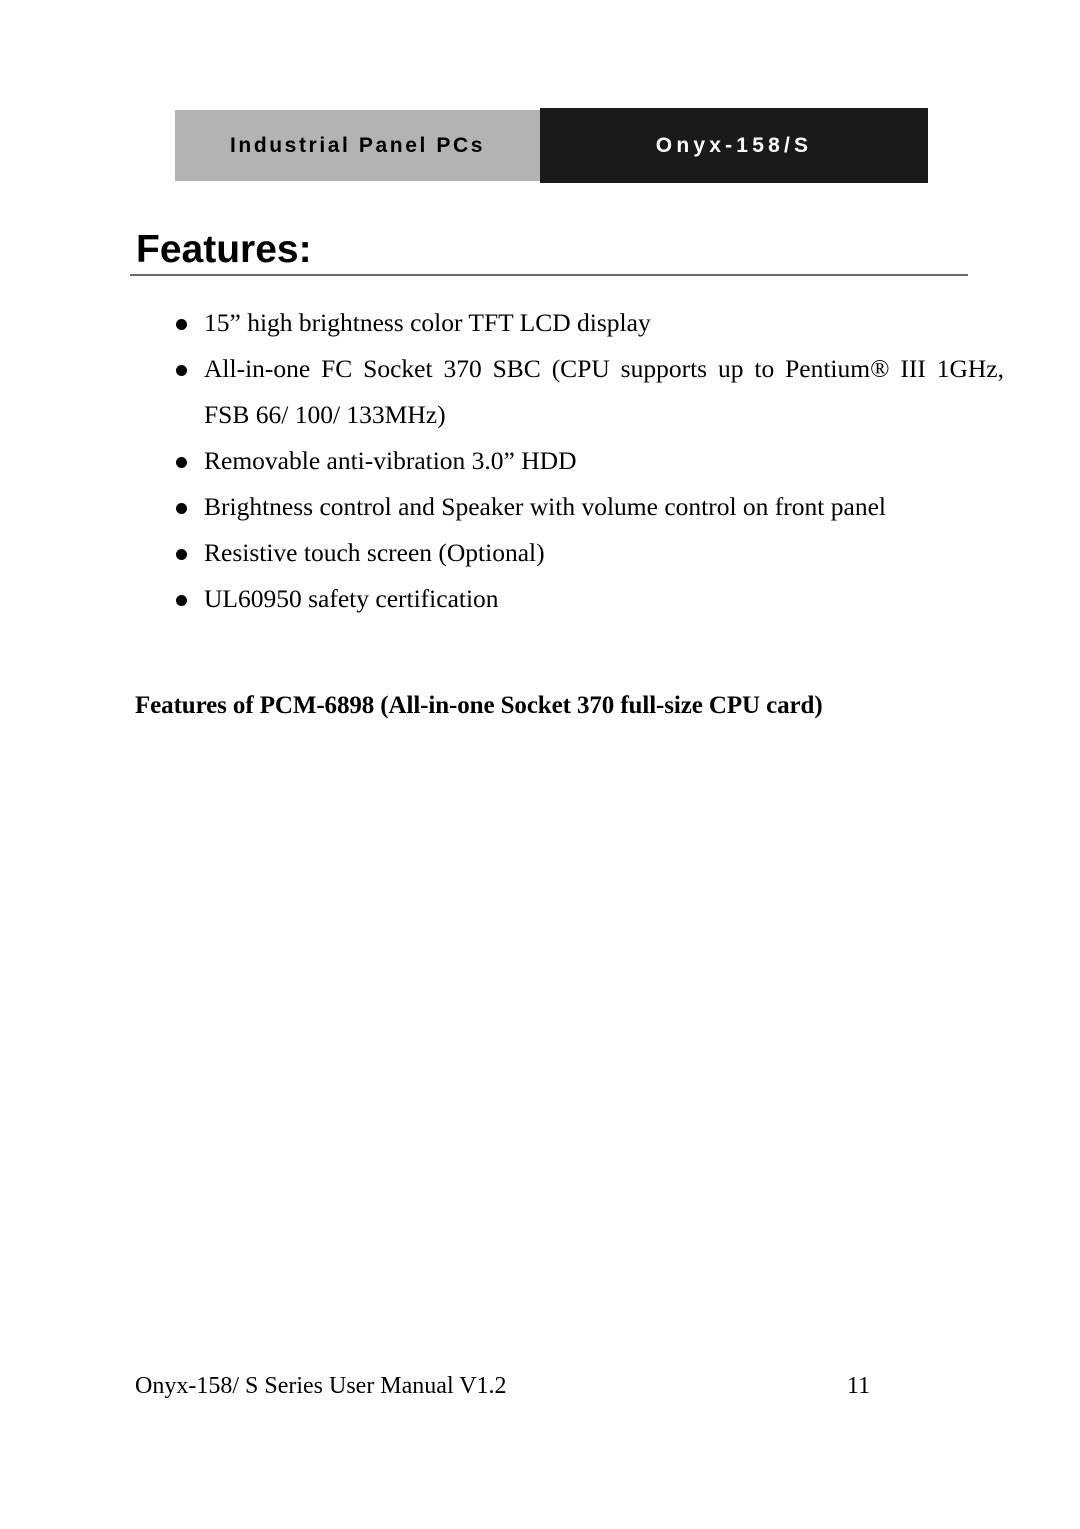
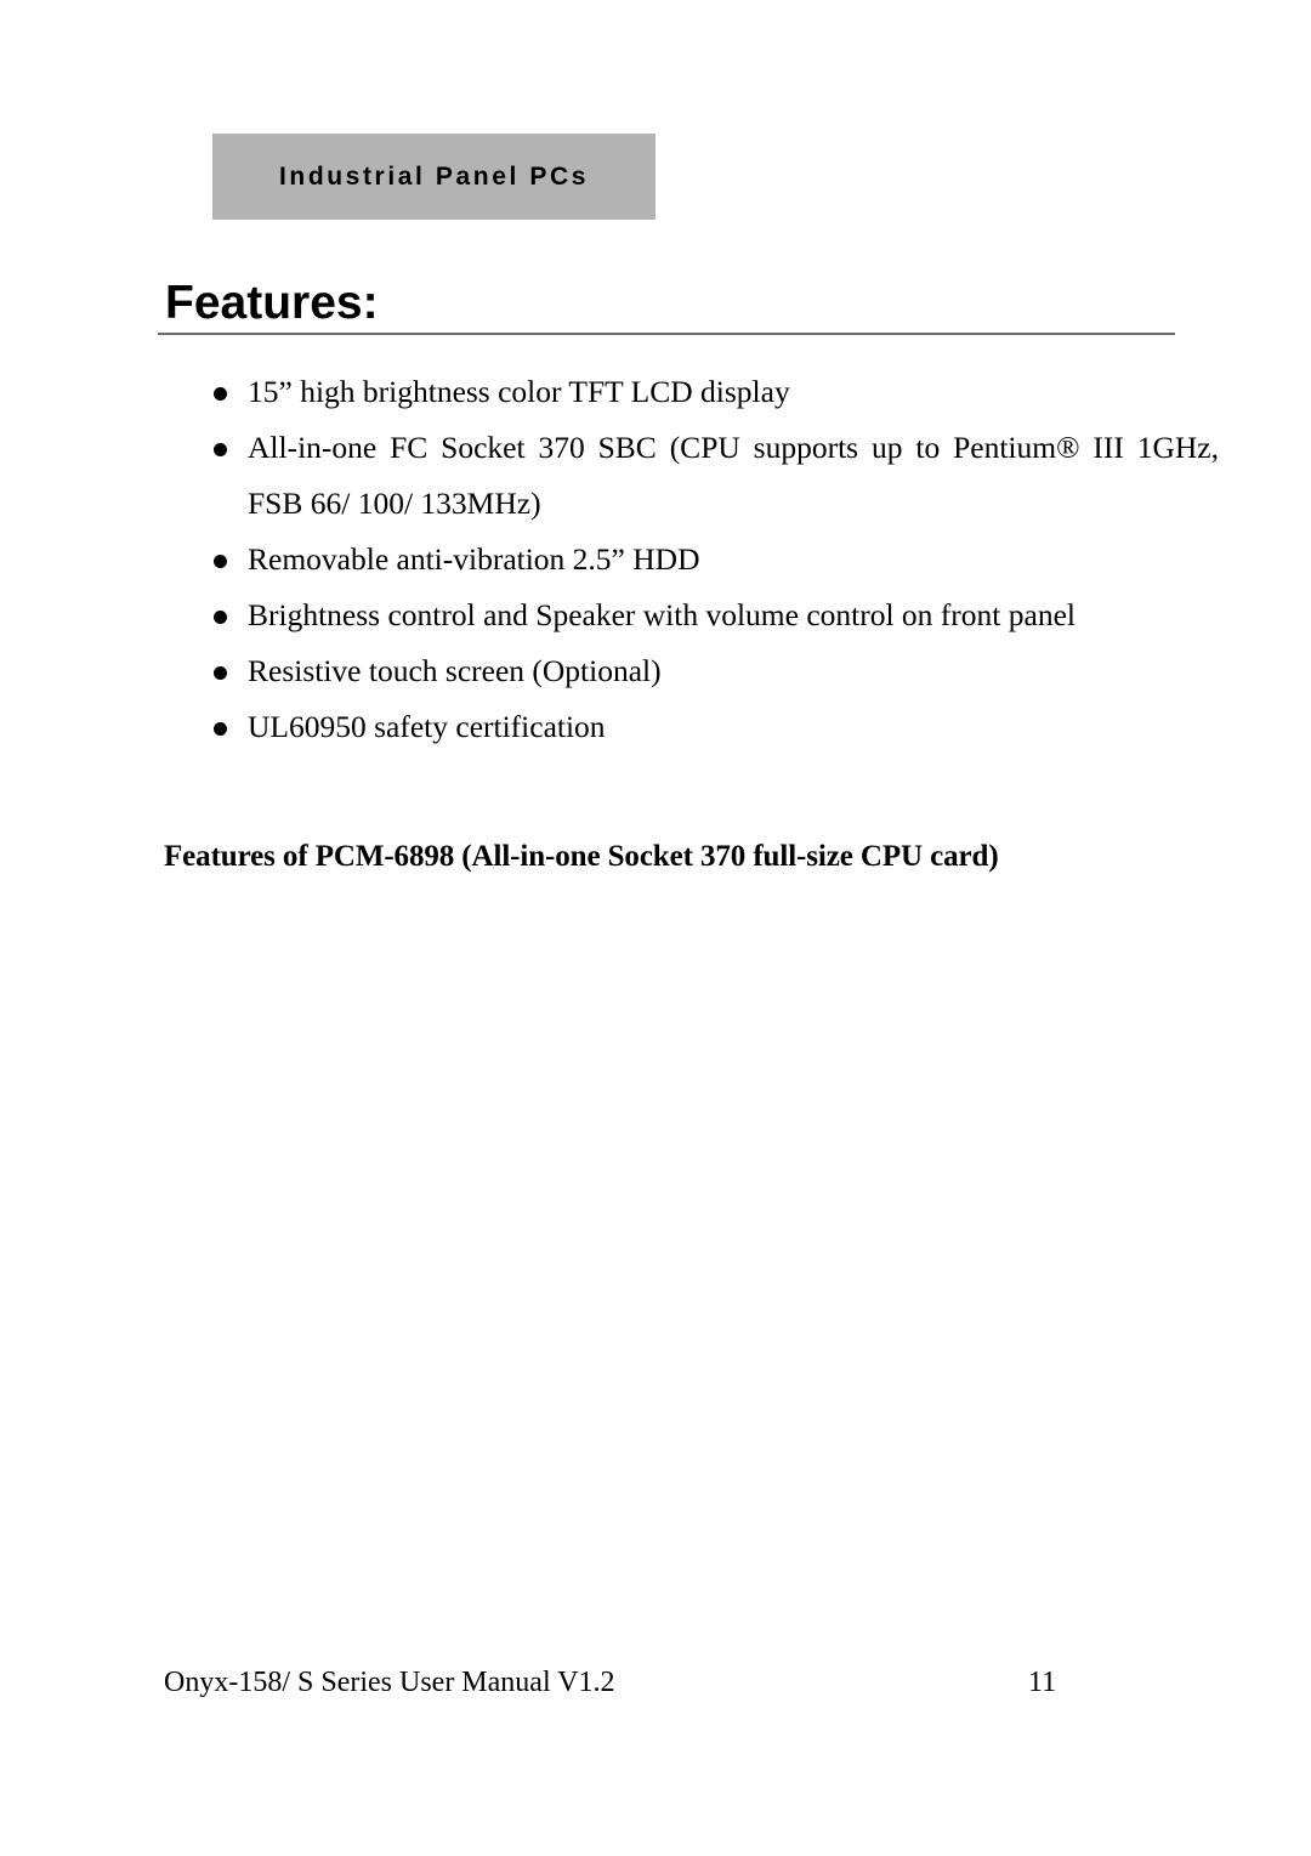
  Industrial Panel PCs
- Onyx-158/S
  Features:
  15” high brightness color TFT LCD display
  All-in-one FC Socket 370 SBC (CPU supports up to Pentium® III 1GHz, FSB 66/ 100/ 133MHz)
- Removable anti-vibration 3.0” HDD
+ Removable anti-vibration 2.5” HDD
  Brightness control and Speaker with volume control on front panel
  Resistive touch screen (Optional)
  UL60950 safety certification
  Features of PCM-6898 (All-in-one Socket 370 full-size CPU card)
  Onyx-158/ S Series User Manual V1.2
  11
